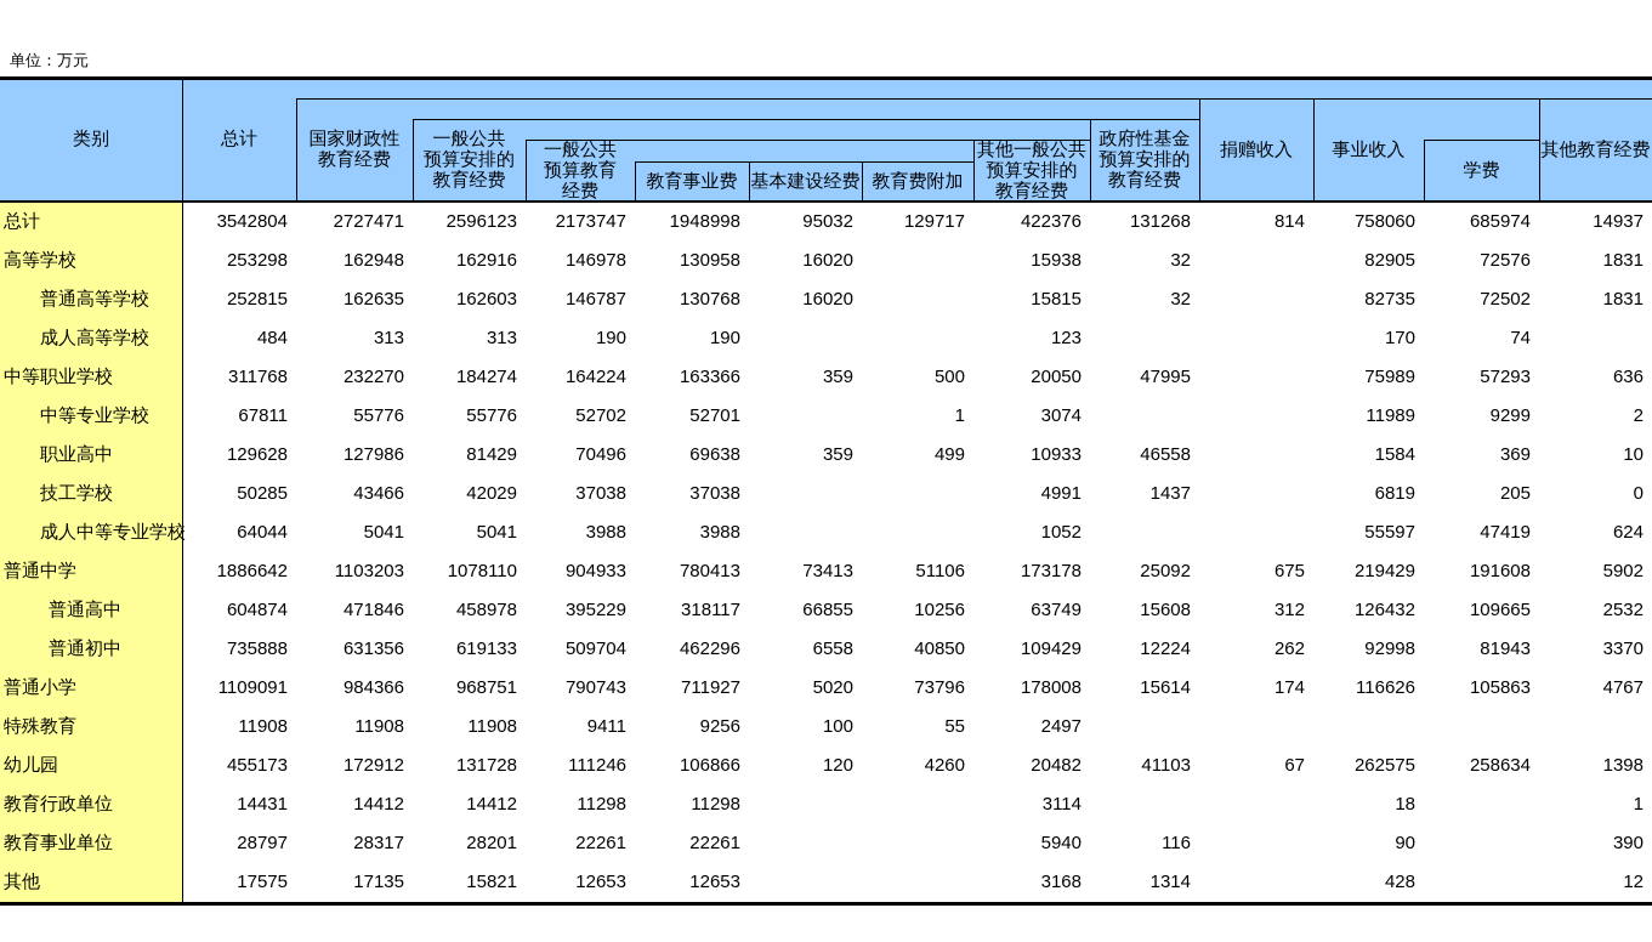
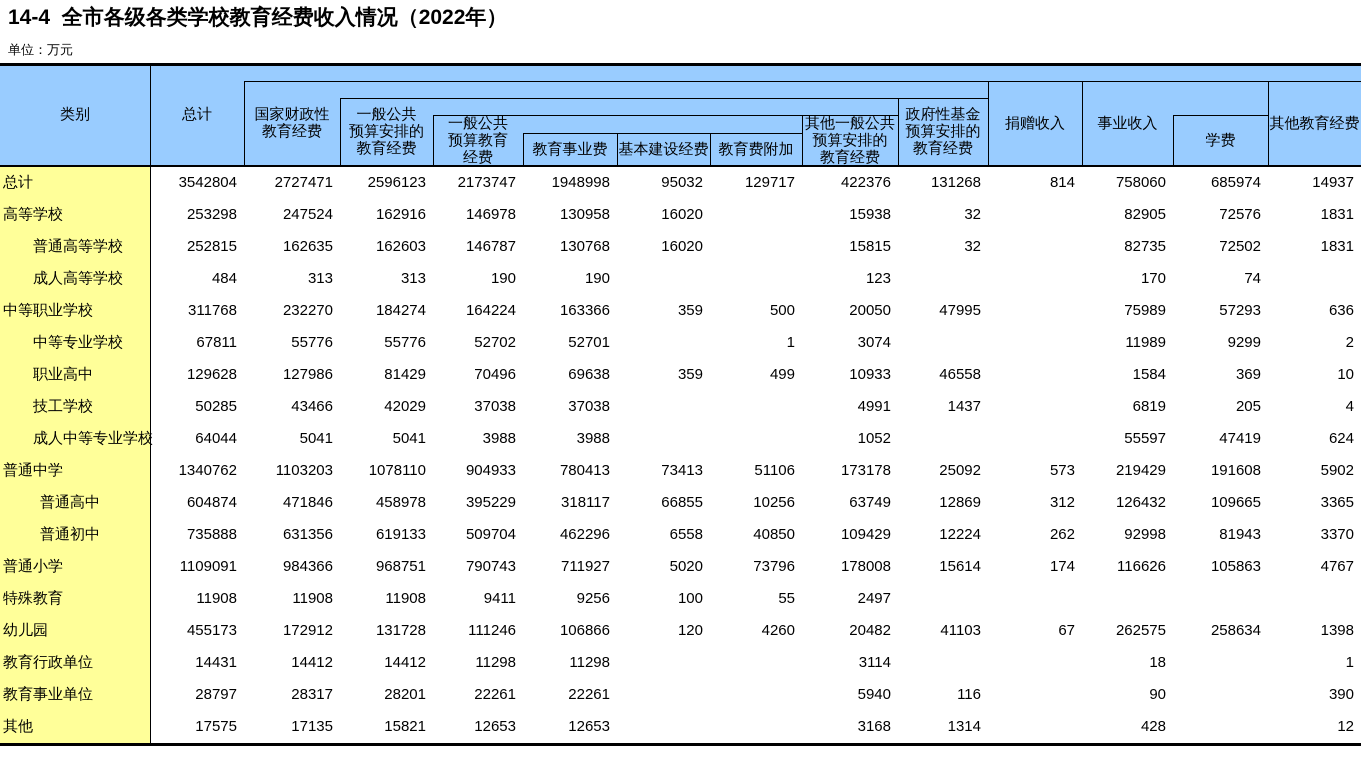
+ 14-4 全市各级各类学校教育经费收入情况（2022年）
  单位：万元
  类别
  总计
  国家财政性
  教育经费
  一般公共
  预算安排的
  教育经费
  一般公共
  预算教育
  经费
  教育事业费
  基本建设经费
  教育费附加
  其他一般公共
  预算安排的
  教育经费
  政府性基金
  预算安排的
  教育经费
  捐赠收入
  事业收入
  学费
  其他教育经费
  总计
  3542804
  2727471
  2596123
  2173747
  1948998
  95032
  129717
  422376
  131268
  814
  758060
  685974
  14937
  高等学校
  253298
- 162948
+ 247524
  162916
  146978
  130958
  16020
  15938
  32
  82905
  72576
  1831
  普通高等学校
  252815
  162635
  162603
  146787
  130768
  16020
  15815
  32
  82735
  72502
  1831
  成人高等学校
  484
  313
  313
  190
  190
  123
  170
  74
  中等职业学校
  311768
  232270
  184274
  164224
  163366
  359
  500
  20050
  47995
  75989
  57293
  636
  中等专业学校
  67811
  55776
  55776
  52702
  52701
  1
  3074
  11989
  9299
  2
  职业高中
  129628
  127986
  81429
  70496
  69638
  359
  499
  10933
  46558
  1584
  369
  10
  技工学校
  50285
  43466
  42029
  37038
  37038
  4991
  1437
  6819
  205
- 0
+ 4
  成人中等专业学校
  64044
  5041
  5041
  3988
  3988
  1052
  55597
  47419
  624
  普通中学
- 1886642
+ 1340762
  1103203
  1078110
  904933
  780413
  73413
  51106
  173178
  25092
- 675
+ 573
  219429
  191608
  5902
  普通高中
  604874
  471846
  458978
  395229
  318117
  66855
  10256
  63749
- 15608
+ 12869
  312
  126432
  109665
- 2532
+ 3365
  普通初中
  735888
  631356
  619133
  509704
  462296
  6558
  40850
  109429
  12224
  262
  92998
  81943
  3370
  普通小学
  1109091
  984366
  968751
  790743
  711927
  5020
  73796
  178008
  15614
  174
  116626
  105863
  4767
  特殊教育
  11908
  11908
  11908
  9411
  9256
  100
  55
  2497
  幼儿园
  455173
  172912
  131728
  111246
  106866
  120
  4260
  20482
  41103
  67
  262575
  258634
  1398
  教育行政单位
  14431
  14412
  14412
  11298
  11298
  3114
  18
  1
  教育事业单位
  28797
  28317
  28201
  22261
  22261
  5940
  116
  90
  390
  其他
  17575
  17135
  15821
  12653
  12653
  3168
  1314
  428
  12
